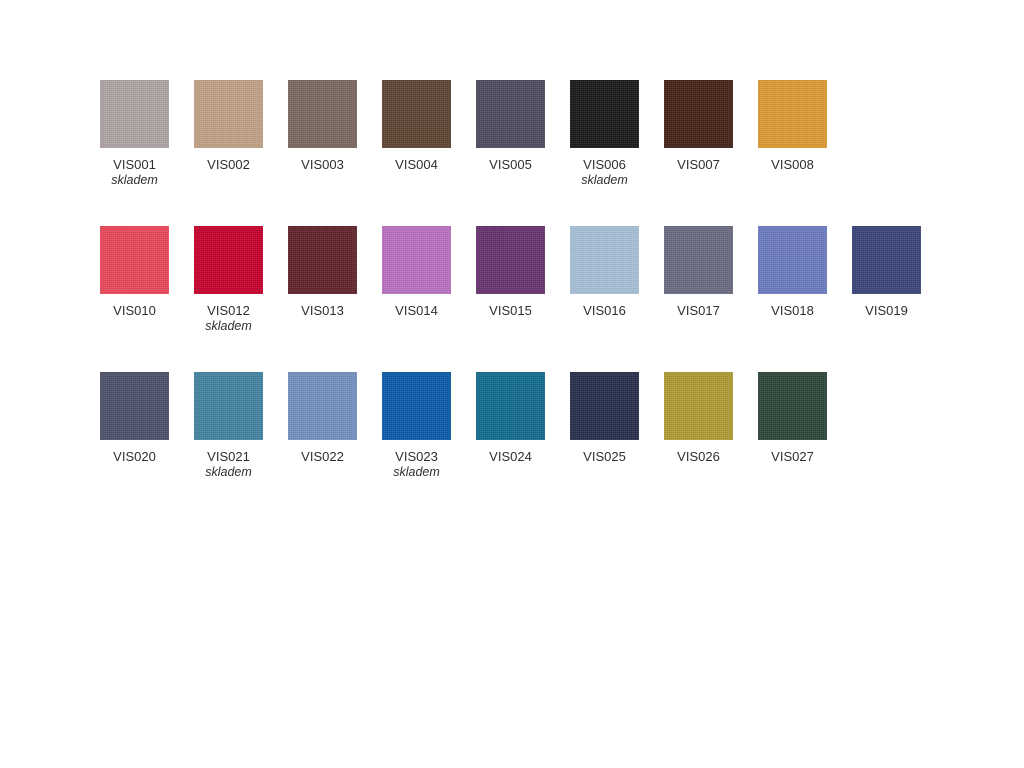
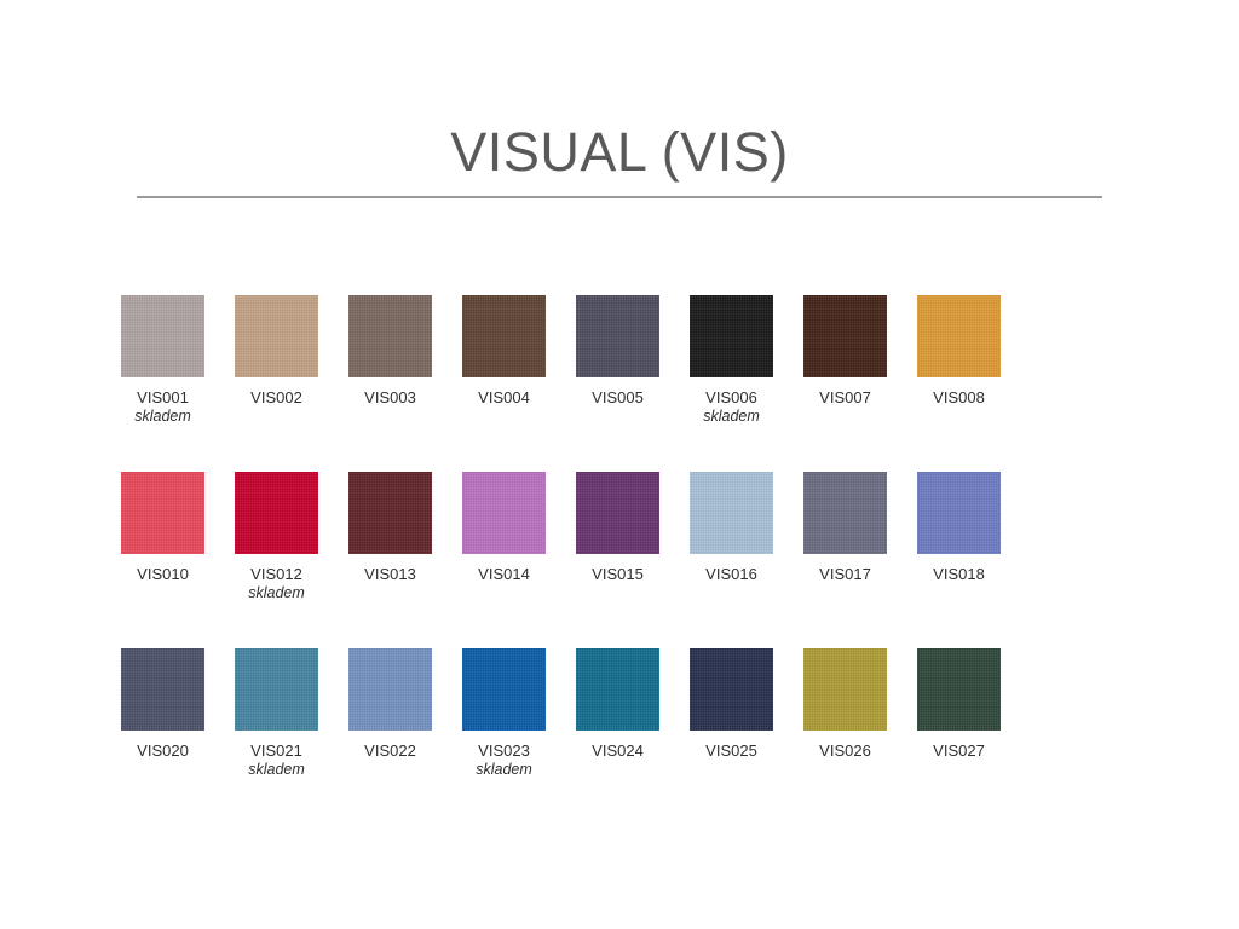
+ VISUAL (VIS)
  VIS001
  skladem
  VIS002
  VIS003
  VIS004
  VIS005
  VIS006
  skladem
  VIS007
  VIS008
  VIS010
  VIS012
  skladem
  VIS013
  VIS014
  VIS015
  VIS016
  VIS017
  VIS018
- VIS019
  VIS020
  VIS021
  skladem
  VIS022
  VIS023
  skladem
  VIS024
  VIS025
  VIS026
  VIS027
